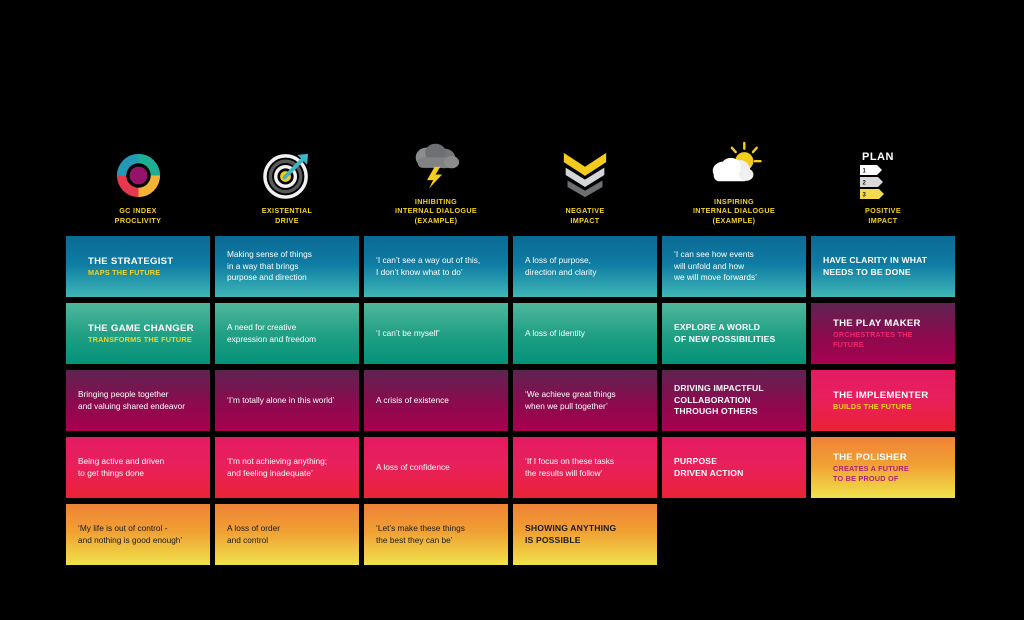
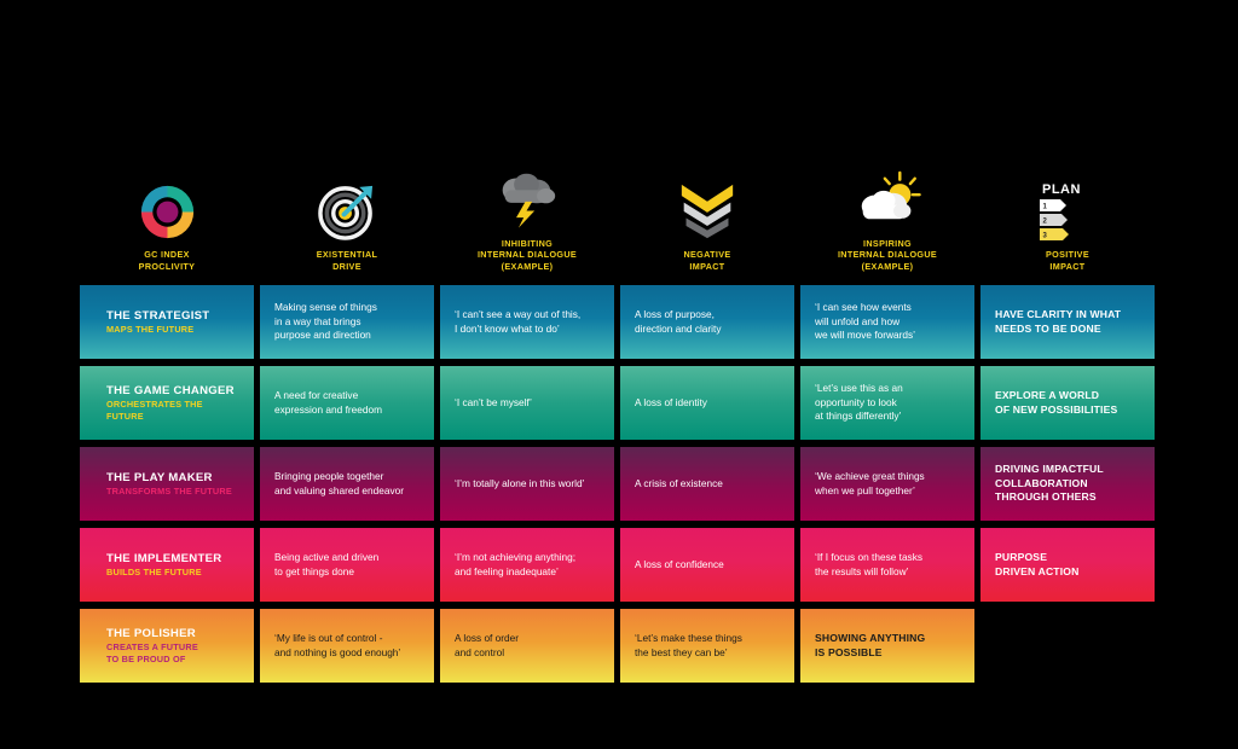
  GC INDEX
  PROCLIVITY
  EXISTENTIAL
  DRIVE
  INHIBITING
  INTERNAL DIALOGUE
  (EXAMPLE)
  NEGATIVE
  IMPACT
  INSPIRING
  INTERNAL DIALOGUE
  (EXAMPLE)
  PLAN
  POSITIVE
  IMPACT
  THE STRATEGIST
  MAPS THE FUTURE
  Making sense of things
  in a way that brings
  purpose and direction
  ‘I can’t see a way out of this,
  I don’t know what to do’
  A loss of purpose,
  direction and clarity
  ‘I can see how events
  will unfold and how
  we will move forwards’
  HAVE CLARITY IN WHAT
  NEEDS TO BE DONE
  THE GAME CHANGER
- TRANSFORMS THE FUTURE
+ ORCHESTRATES THE FUTURE
  A need for creative
  expression and freedom
  ‘I can’t be myself’
  A loss of identity
+ ‘Let’s use this as an
+ opportunity to look
+ at things differently’
  EXPLORE A WORLD
  OF NEW POSSIBILITIES
  THE PLAY MAKER
- ORCHESTRATES THE FUTURE
+ TRANSFORMS THE FUTURE
  Bringing people together
  and valuing shared endeavor
  ‘I’m totally alone in this world’
  A crisis of existence
  ‘We achieve great things
  when we pull together’
  DRIVING IMPACTFUL
  COLLABORATION
  THROUGH OTHERS
  THE IMPLEMENTER
  BUILDS THE FUTURE
  Being active and driven
  to get things done
  ‘I’m not achieving anything;
  and feeling inadequate’
  A loss of confidence
  ‘If I focus on these tasks
  the results will follow’
  PURPOSE
  DRIVEN ACTION
  THE POLISHER
  CREATES A FUTURE
  TO BE PROUD OF
  ‘My life is out of control -
  and nothing is good enough’
  A loss of order
  and control
  ‘Let’s make these things
  the best they can be’
  SHOWING ANYTHING
  IS POSSIBLE
